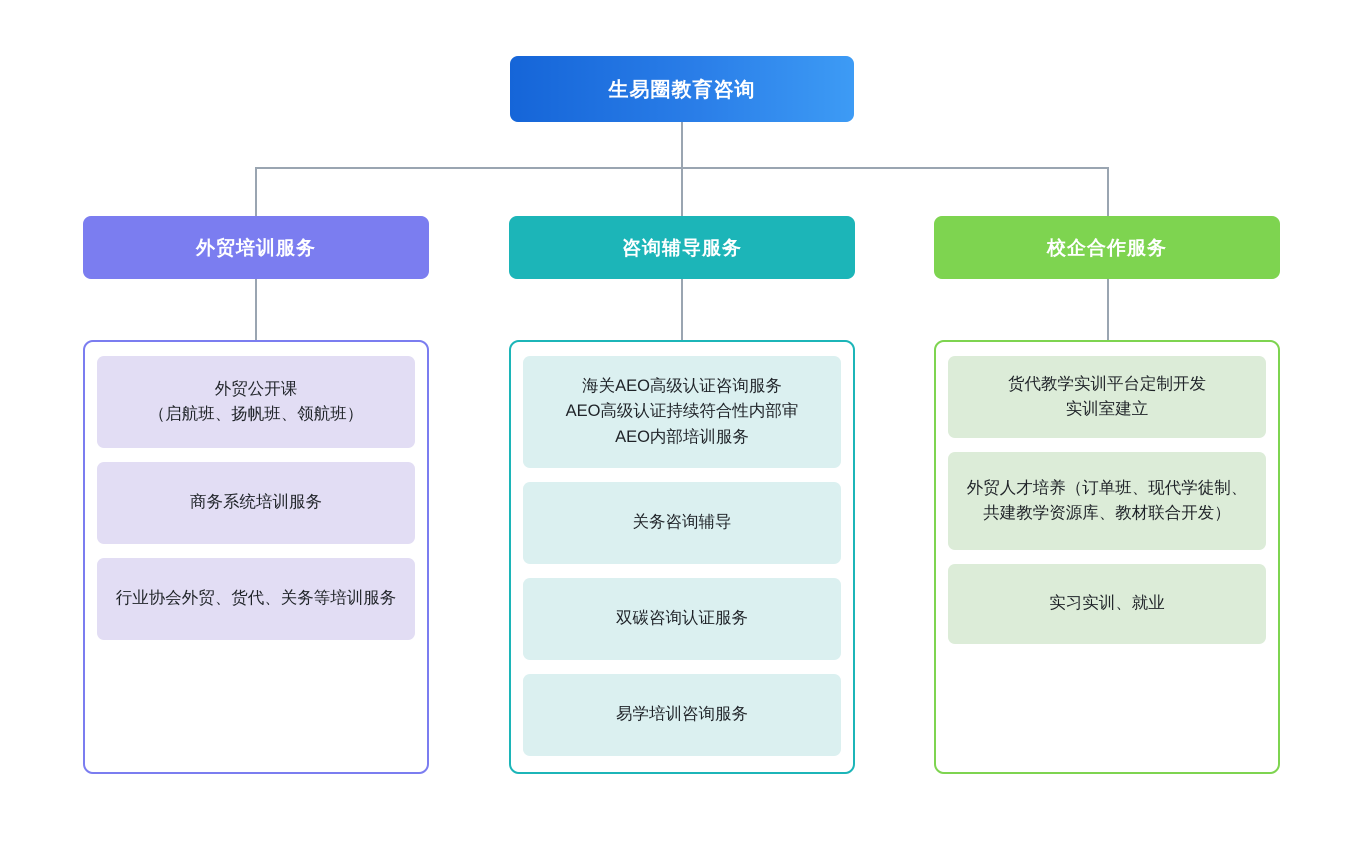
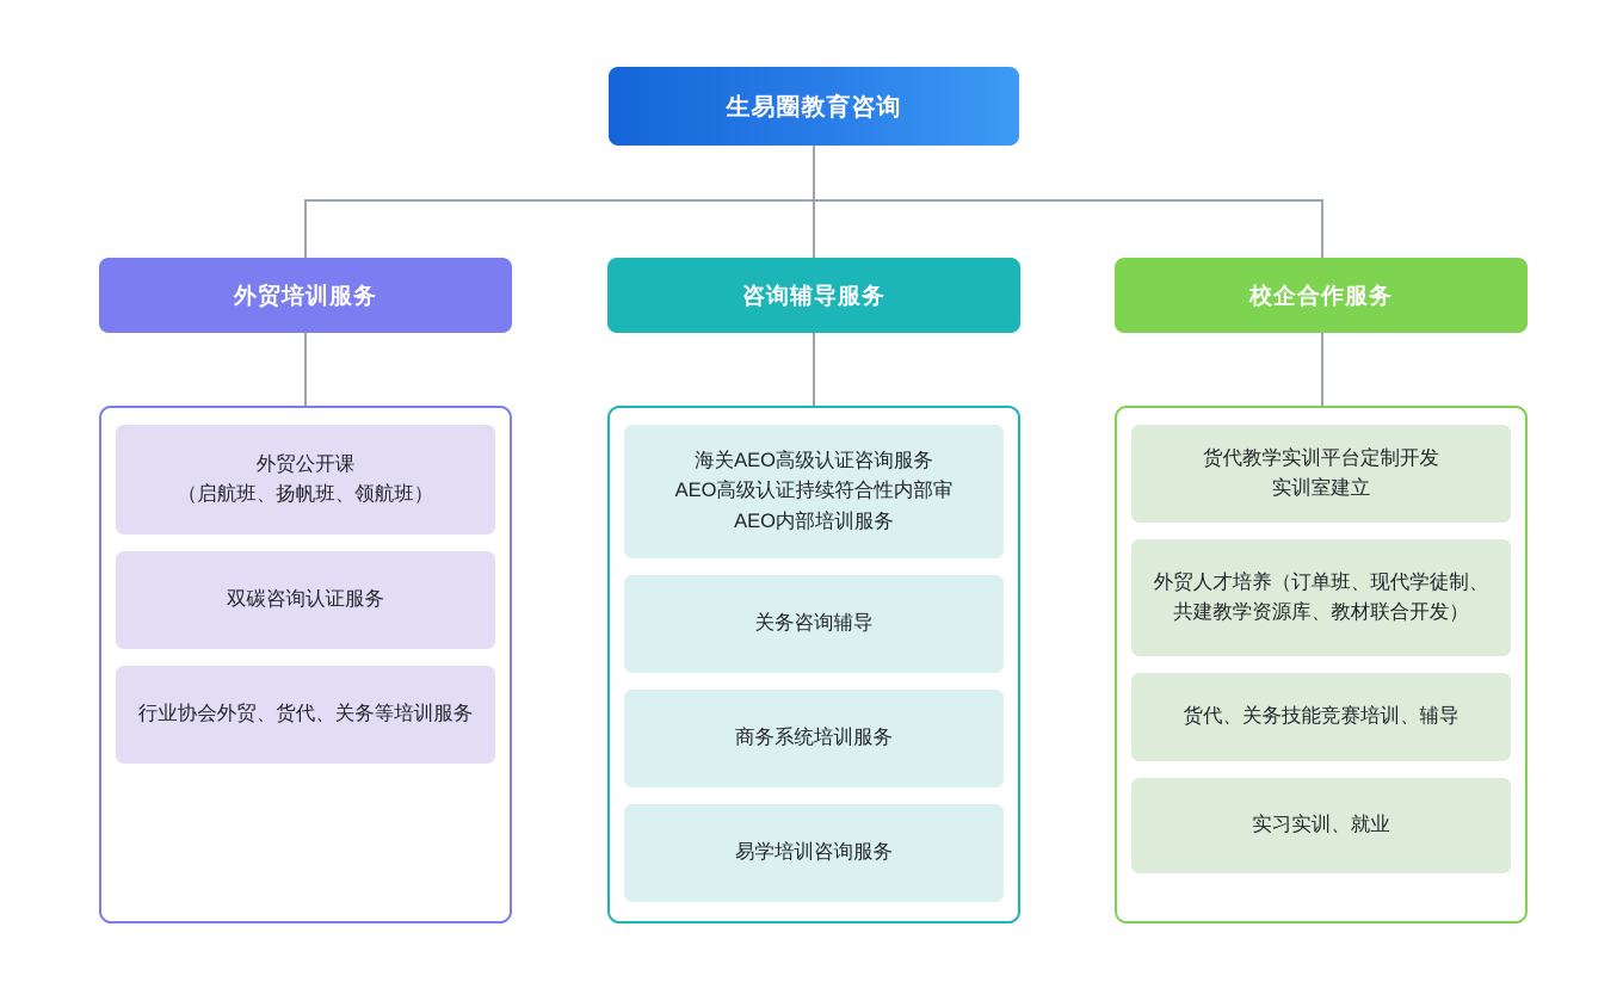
  生易圈教育咨询
  外贸培训服务
  咨询辅导服务
  校企合作服务
  外贸公开课
  （启航班、扬帆班、领航班）
- 商务系统培训服务
+ 双碳咨询认证服务
  行业协会外贸、货代、关务等培训服务
  海关AEO高级认证咨询服务
  AEO高级认证持续符合性内部审
  AEO内部培训服务
  关务咨询辅导
- 双碳咨询认证服务
+ 商务系统培训服务
  易学培训咨询服务
  货代教学实训平台定制开发
  实训室建立
  外贸人才培养（订单班、现代学徒制、共建教学资源库、教材联合开发）
+ 货代、关务技能竞赛培训、辅导
  实习实训、就业
